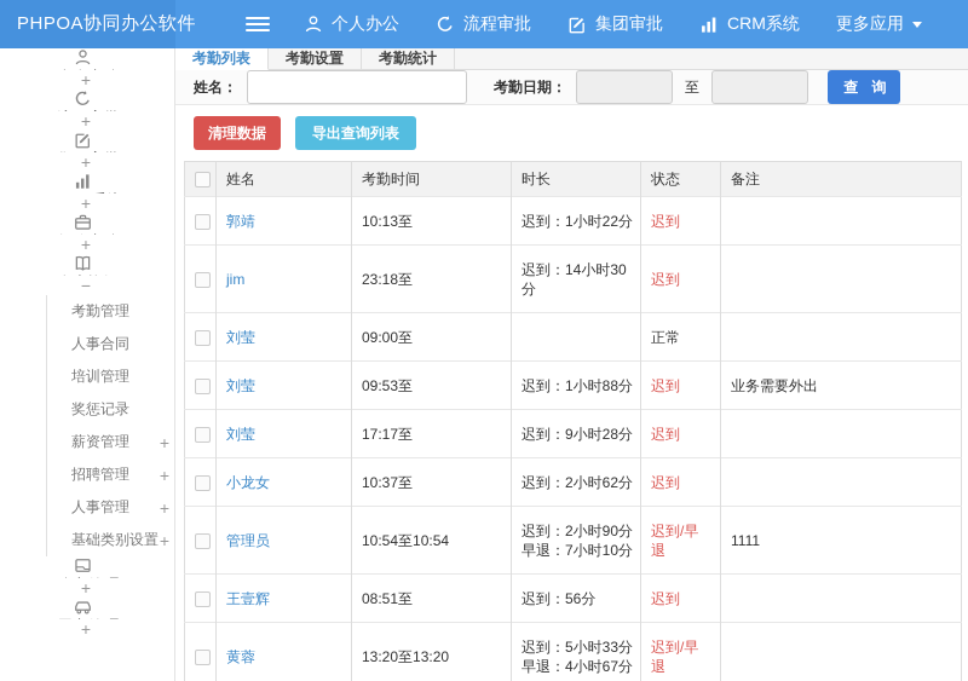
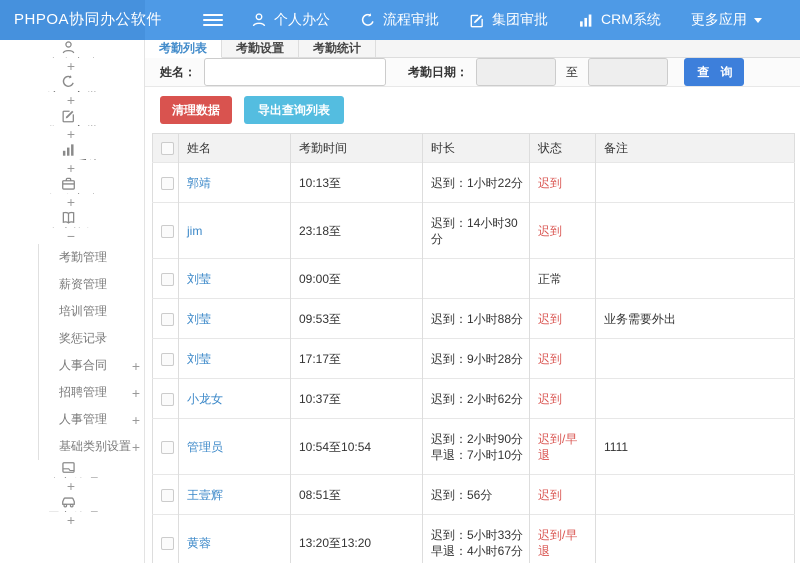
  PHPOA协同办公软
  个人办公
  流程审批
  集团审批
  CRM系统
  更多应用
  +
  +
  +
  +
  +
  −
  考勤管理
- 人事合同
+ 薪资管理
  培训管理
  奖惩记录
- 薪资管理
+ 人事合同
  +
  招聘管理
  +
  人事管理
  +
  基础类别设置
  +
  +
  +
  考勤列表
  考勤设置
  考勤统计
  姓名：
  考勤日期：
  至
  查 询
  清理数据
  导出查询列表
  	姓名	考勤时间	时长	状态	备注
  	郭靖	10:13至	迟到：1小时22分	迟到
  	jim	23:18至	迟到：14小时30分	迟到
  	刘莹	09:00至		正常
  	刘莹	09:53至	迟到：1小时88分	迟到	业务需要外出
  	刘莹	17:17至	迟到：9小时28分	迟到
  	小龙女	10:37至	迟到：2小时62分	迟到
  	管理员	10:54至10:54	迟到：2小时90分 早退：7小时10分	迟到/早退	1111
  	王壹辉	08:51至	迟到：56分	迟到
  	黄蓉	13:20至13:20	迟到：5小时33分 早退：4小时67分	迟到/早退
